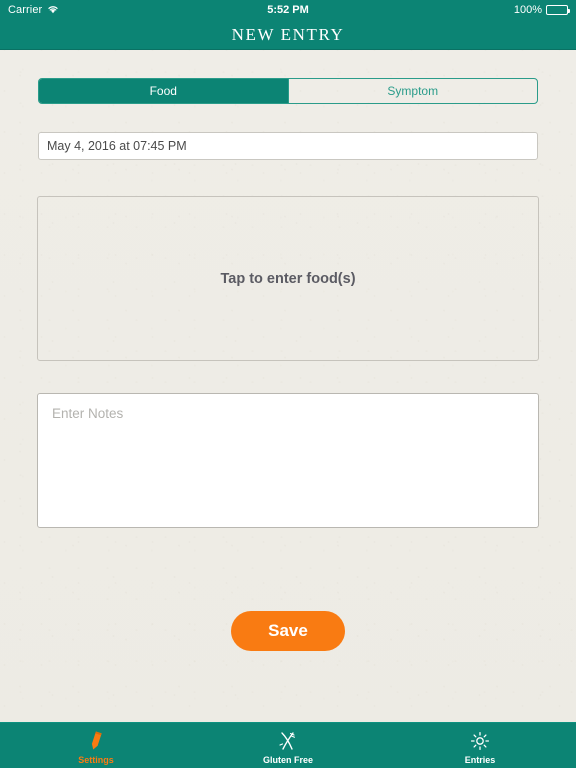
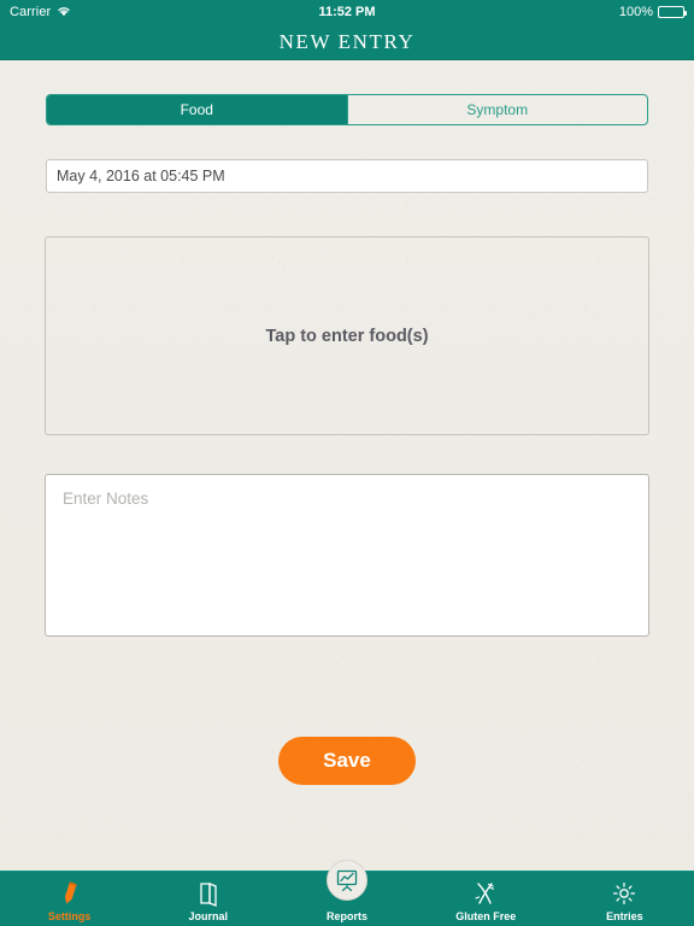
  Carrier
- 5:52 PM
+ 11:52 PM
  100%
  NEW ENTRY
  Food
  Symptom
- May 4, 2016 at 07:45 PM
+ May 4, 2016 at 05:45 PM
  Tap to enter food(s)
  Enter Notes
  Save
  Settings
+ Journal
+ Reports
  Gluten Free
  Entries
